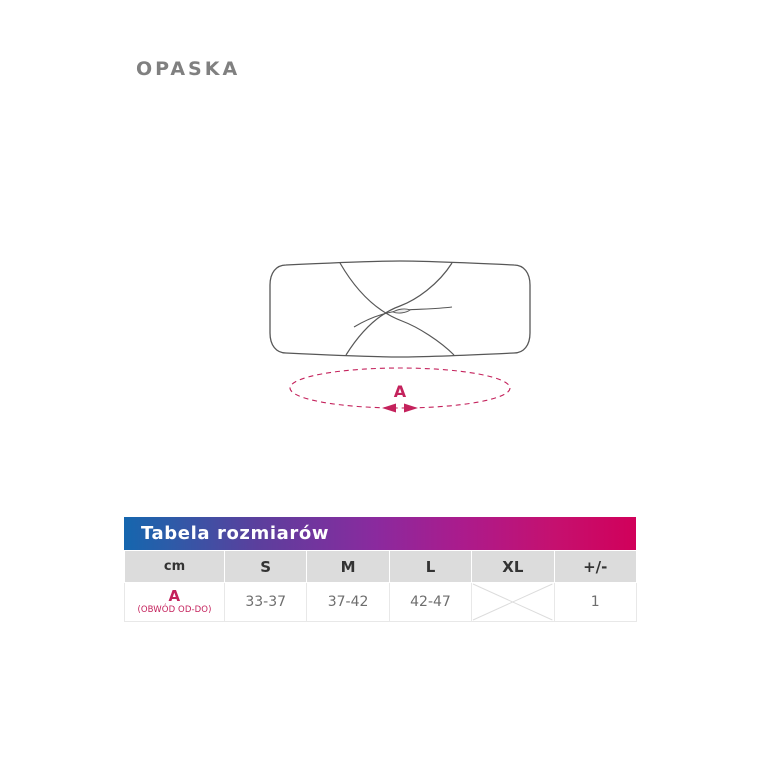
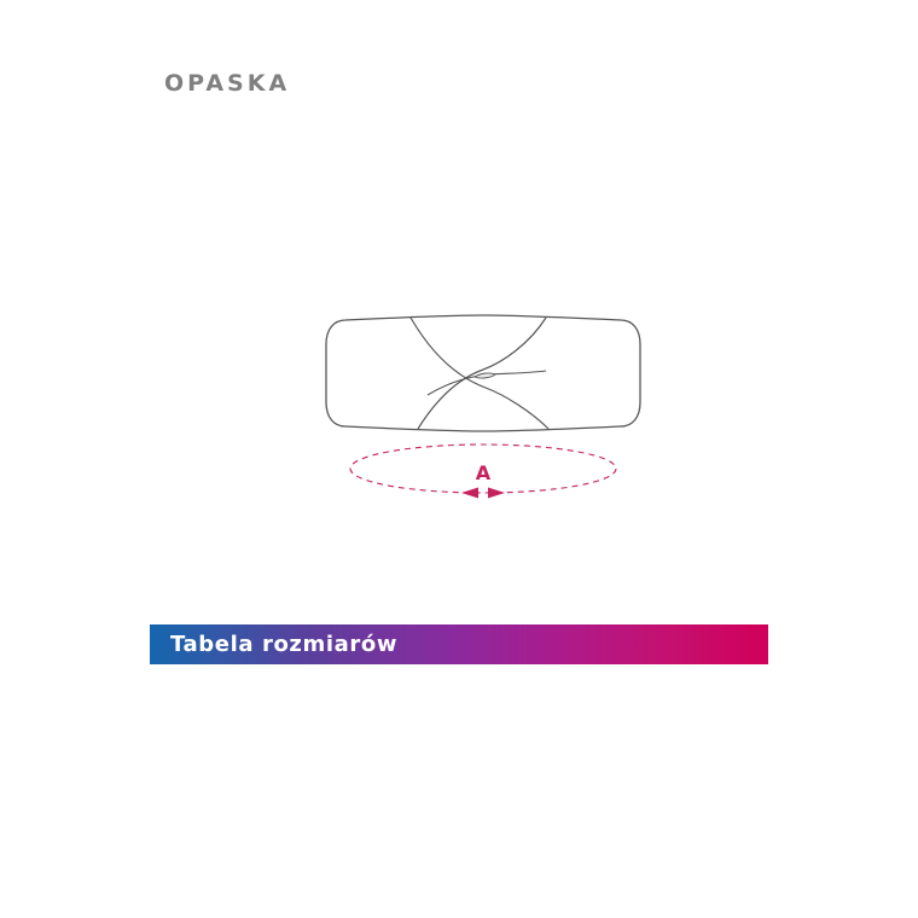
  OPASKA
  A
  Tabela rozmiarów
- cm	S	M	L	XL	+/-
- A (OBWÓD OD-DO)	33-37	37-42	42-47		1
